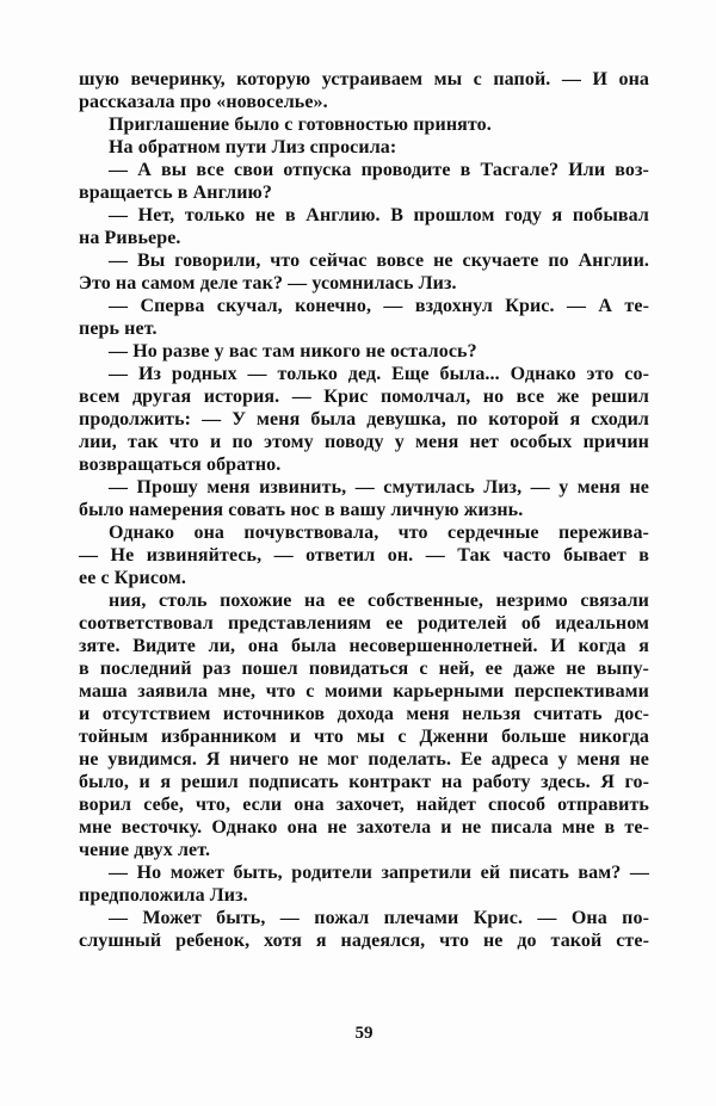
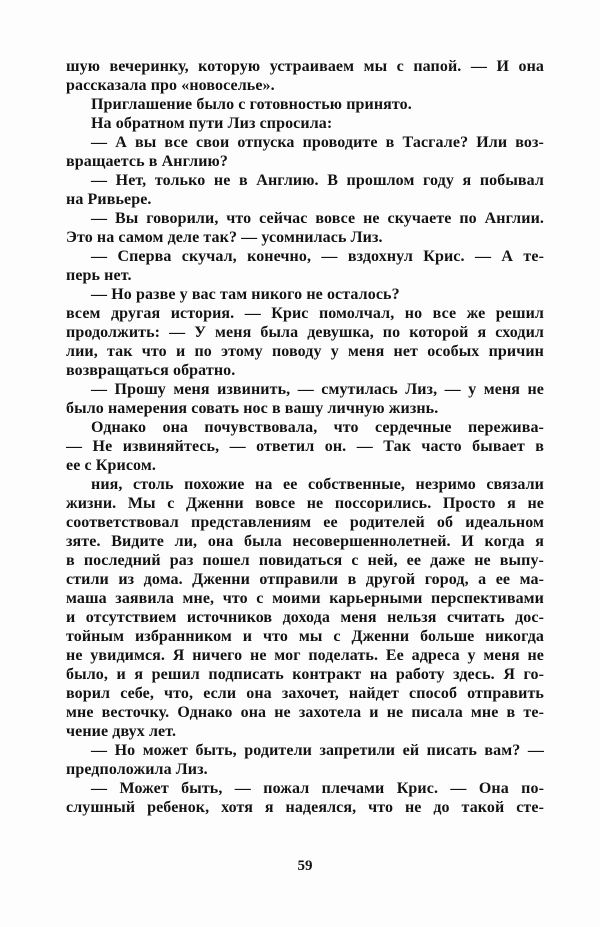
  шую вечеринку, которую устраиваем мы с папой. — И она
  рассказала про «новоселье».
  Приглашение было с готовностью принято.
  На обратном пути Лиз спросила:
  — А вы все свои отпуска проводите в Тасгале? Или воз-
  вращаетсь в Англию?
  — Нет, только не в Англию. В прошлом году я побывал
  на Ривьере.
  — Вы говорили, что сейчас вовсе не скучаете по Англии.
  Это на самом деле так? — усомнилась Лиз.
  — Сперва скучал, конечно, — вздохнул Крис. — А те-
  перь нет.
  — Но разве у вас там никого не осталось?
- — Из родных — только дед. Еще была... Однако это со-
  всем другая история. — Крис помолчал, но все же решил
  продолжить: — У меня была девушка, по которой я сходил
  лии, так что и по этому поводу у меня нет особых причин
  возвращаться обратно.
  — Прошу меня извинить, — смутилась Лиз, — у меня не
  было намерения совать нос в вашу личную жизнь.
  Однако она почувствовала, что сердечные пережива-
  — Не извиняйтесь, — ответил он. — Так часто бывает в
  ее с Крисом.
  ния, столь похожие на ее собственные, незримо связали
+ жизни. Мы с Дженни вовсе не поссорились. Просто я не
  соответствовал представлениям ее родителей об идеальном
  зяте. Видите ли, она была несовершеннолетней. И когда я
  в последний раз пошел повидаться с ней, ее даже не выпу-
+ стили из дома. Дженни отправили в другой город, а ее ма-
  маша заявила мне, что с моими карьерными перспективами
  и отсутствием источников дохода меня нельзя считать дос-
  тойным избранником и что мы с Дженни больше никогда
  не увидимся. Я ничего не мог поделать. Ее адреса у меня не
  было, и я решил подписать контракт на работу здесь. Я го-
  ворил себе, что, если она захочет, найдет способ отправить
  мне весточку. Однако она не захотела и не писала мне в те-
  чение двух лет.
  — Но может быть, родители запретили ей писать вам? —
  предположила Лиз.
  — Может быть, — пожал плечами Крис. — Она по-
  слушный ребенок, хотя я надеялся, что не до такой сте-
  59
